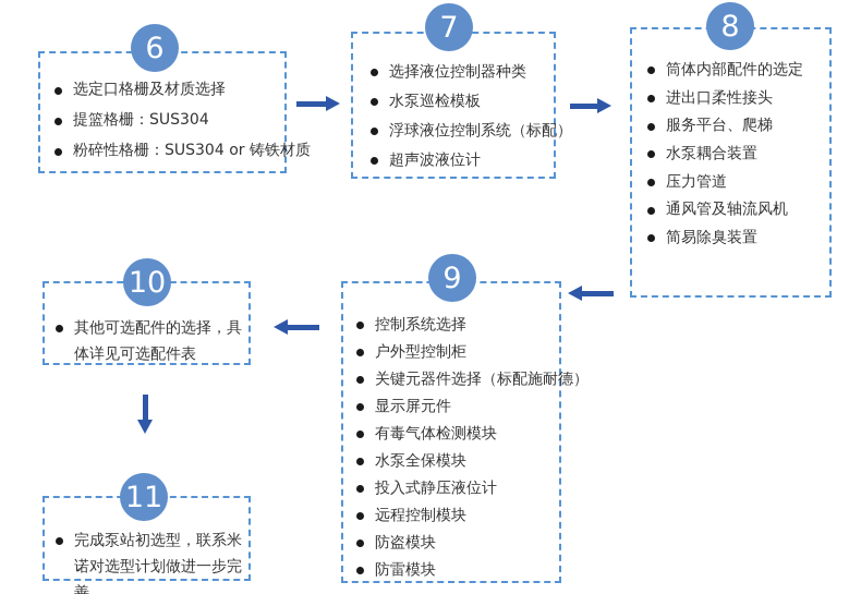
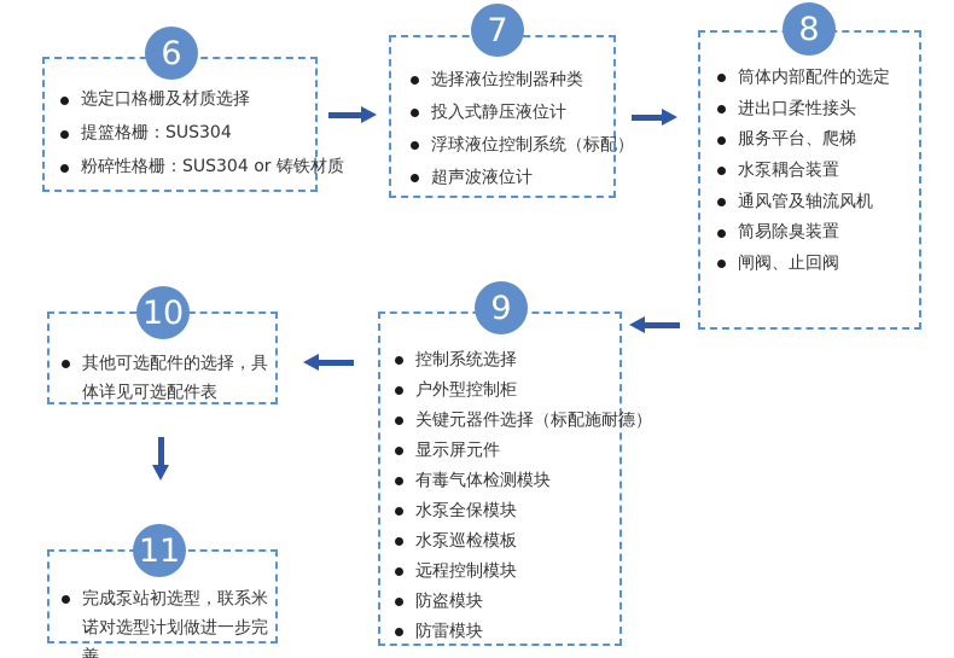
  6
  选定口格栅及材质选择
  提篮格栅：SUS304
  粉碎性格栅：SUS304 or 铸铁材质
  7
  选择液位控制器种类
- 水泵巡检模板
+ 投入式静压液位计
  浮球液位控制系统（标配）
  超声波液位计
  8
  筒体内部配件的选定
  进出口柔性接头
  服务平台、爬梯
  水泵耦合装置
- 压力管道
  通风管及轴流风机
  简易除臭装置
+ 闸阀、止回阀
  9
  控制系统选择
  户外型控制柜
  关键元器件选择（标配施耐德）
  显示屏元件
  有毒气体检测模块
  水泵全保模块
- 投入式静压液位计
+ 水泵巡检模板
  远程控制模块
  防盗模块
  防雷模块
  10
  其他可选配件的选择，具体详见可选配件表
  11
  完成泵站初选型，联系米诺对选型计划做进一步完善
